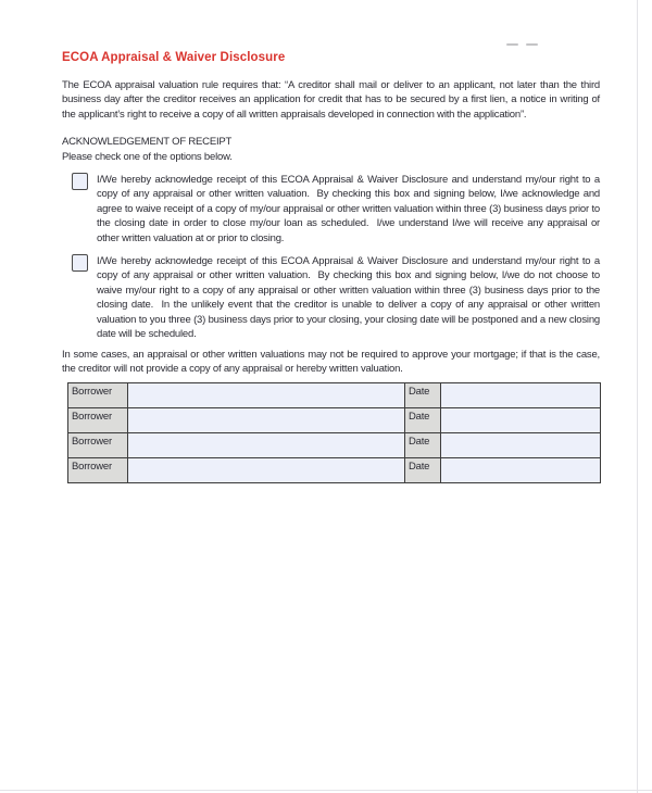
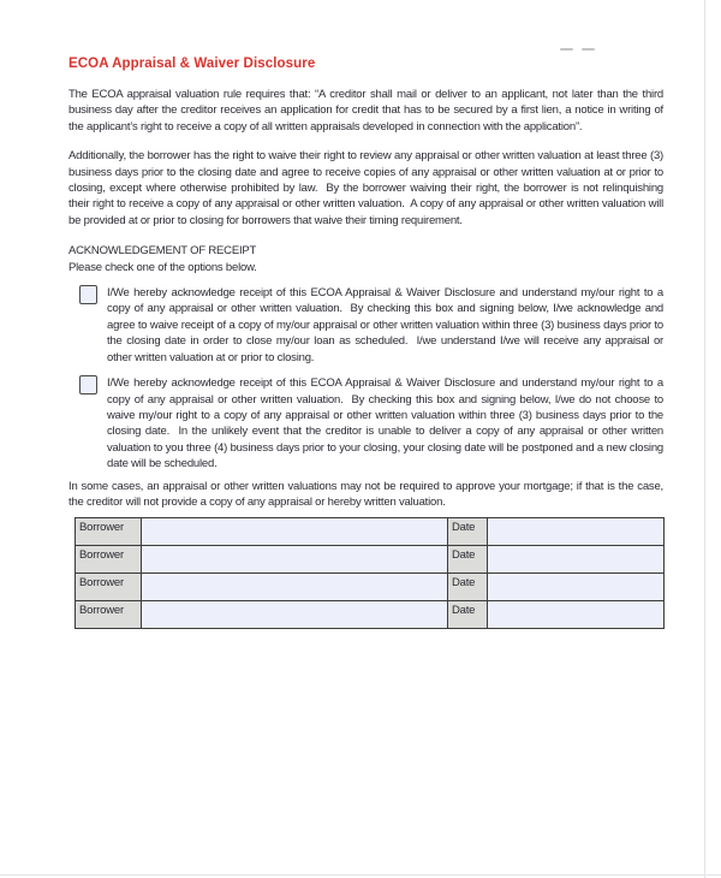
  ECOA Appraisal & Waiver Disclosure
  The ECOA appraisal valuation rule requires that: “A creditor shall mail or deliver to an applicant, not later than the third business day after the creditor receives an application for credit that has to be secured by a first lien, a notice in writing of the applicant’s right to receive a copy of all written appraisals developed in connection with the application”.
+ Additionally, the borrower has the right to waive their right to review any appraisal or other written valuation at least three (3) business days prior to the closing date and agree to receive copies of any appraisal or other written valuation at or prior to closing, except where otherwise prohibited by law. By the borrower waiving their right, the borrower is not relinquishing their right to receive a copy of any appraisal or other written valuation. A copy of any appraisal or other written valuation will be provided at or prior to closing for borrowers that waive their timing requirement.
  ACKNOWLEDGEMENT OF RECEIPT
  Please check one of the options below.
  I/We hereby acknowledge receipt of this ECOA Appraisal & Waiver Disclosure and understand my/our right to a copy of any appraisal or other written valuation. By checking this box and signing below, I/we acknowledge and agree to waive receipt of a copy of my/our appraisal or other written valuation within three (3) business days prior to the closing date in order to close my/our loan as scheduled. I/we understand I/we will receive any appraisal or other written valuation at or prior to closing.
- I/We hereby acknowledge receipt of this ECOA Appraisal & Waiver Disclosure and understand my/our right to a copy of any appraisal or other written valuation. By checking this box and signing below, I/we do not choose to waive my/our right to a copy of any appraisal or other written valuation within three (3) business days prior to the closing date. In the unlikely event that the creditor is unable to deliver a copy of any appraisal or other written valuation to you three (3) business days prior to your closing, your closing date will be postponed and a new closing date will be scheduled.
+ I/We hereby acknowledge receipt of this ECOA Appraisal & Waiver Disclosure and understand my/our right to a copy of any appraisal or other written valuation. By checking this box and signing below, I/we do not choose to waive my/our right to a copy of any appraisal or other written valuation within three (3) business days prior to the closing date. In the unlikely event that the creditor is unable to deliver a copy of any appraisal or other written valuation to you three (4) business days prior to your closing, your closing date will be postponed and a new closing date will be scheduled.
  In some cases, an appraisal or other written valuations may not be required to approve your mortgage; if that is the case, the creditor will not provide a copy of any appraisal or hereby written valuation.
  Borrower		Date
  Borrower		Date
  Borrower		Date
  Borrower		Date
